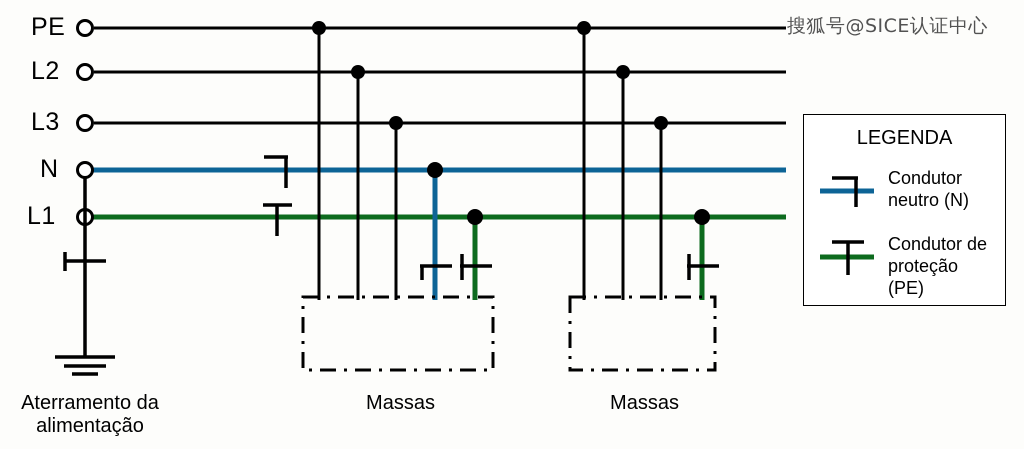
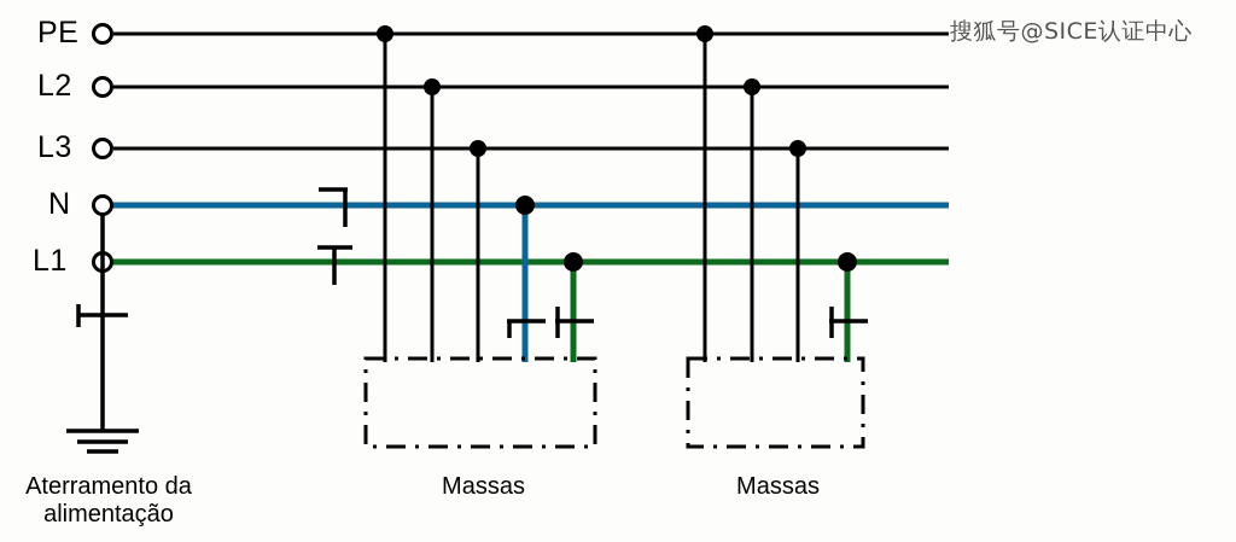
  PE
  L2
  L3
  N
  L1
  Aterramento da
  alimentação
  Massas
  Massas
  搜狐号@SICE认证中心
- LEGENDA
- Condutor
- neutro (N)
- Condutor de
- proteção
- (PE)
